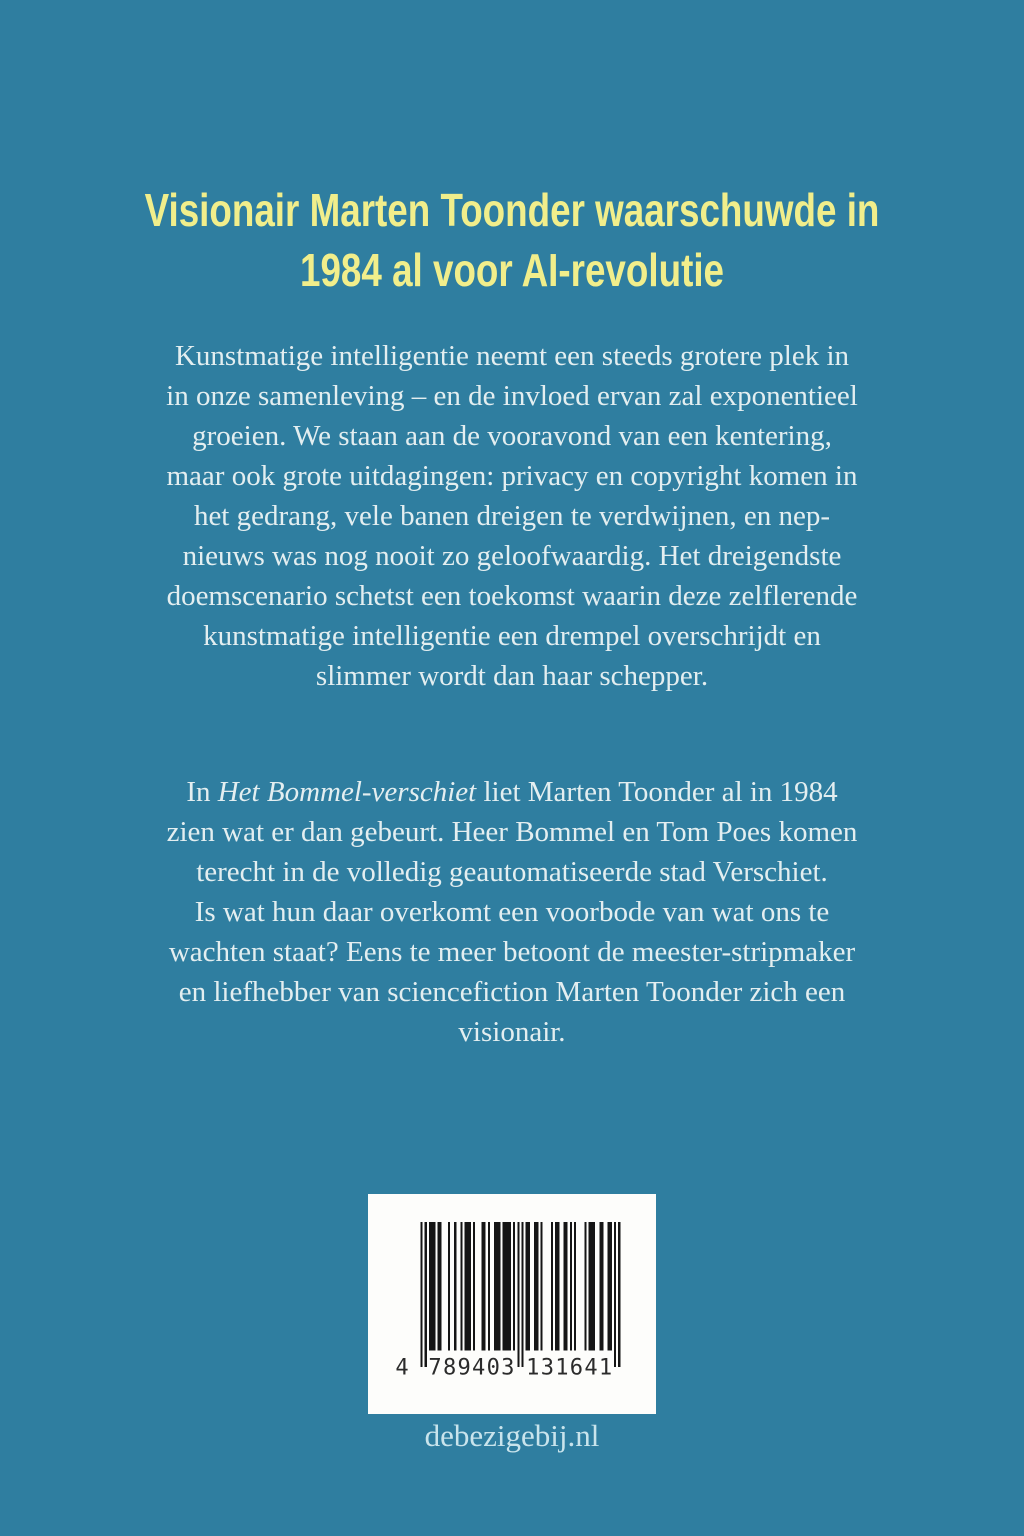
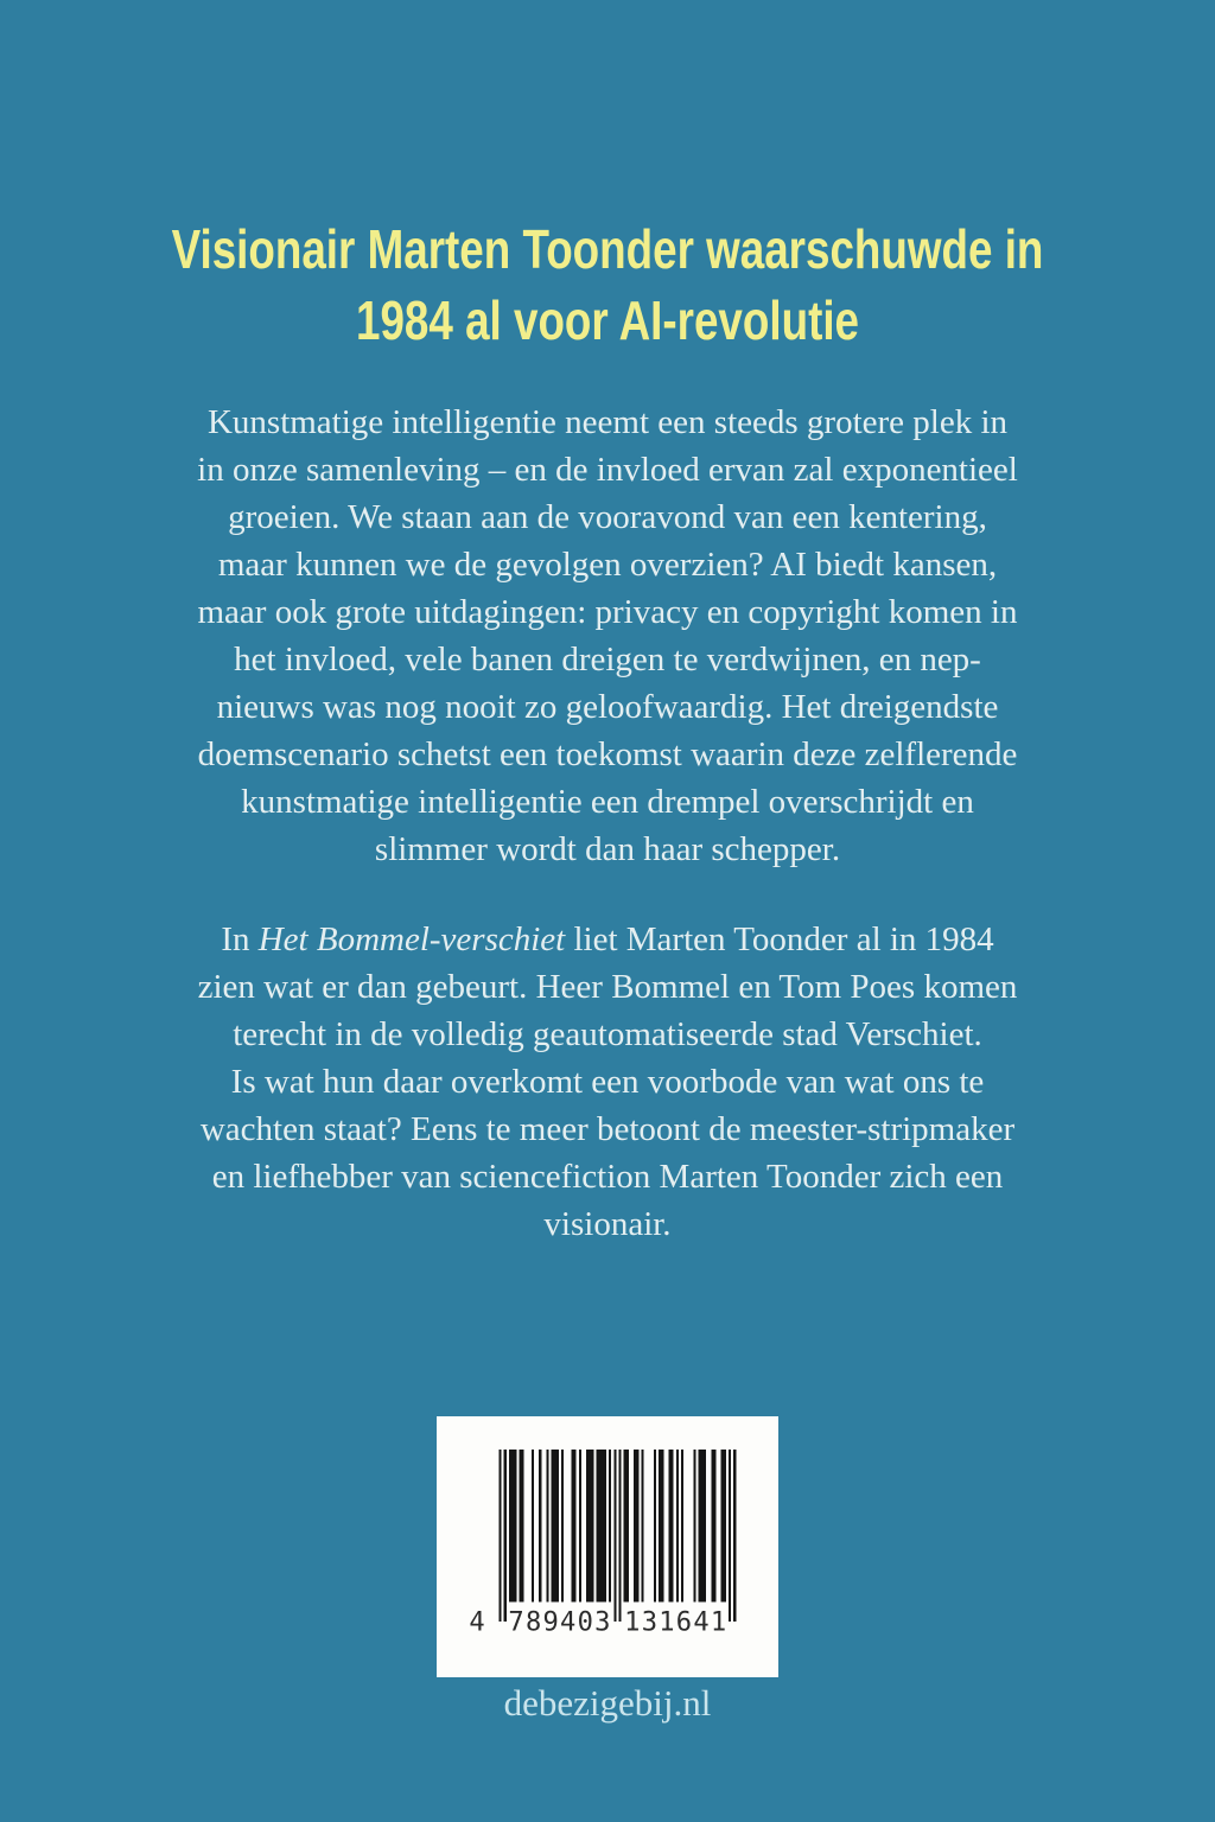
  Visionair Marten Toonder waarschuwde in 1984 al voor AI-revolutie
  Kunstmatige intelligentie neemt een steeds grotere plek in
  in onze samenleving – en de invloed ervan zal exponentieel
  groeien. We staan aan de vooravond van een kentering,
+ maar kunnen we de gevolgen overzien? AI biedt kansen,
  maar ook grote uitdagingen: privacy en copyright komen in
- het gedrang, vele banen dreigen te verdwijnen, en nep-
+ het invloed, vele banen dreigen te verdwijnen, en nep-
  nieuws was nog nooit zo geloofwaardig. Het dreigendste
  doemscenario schetst een toekomst waarin deze zelflerende
  kunstmatige intelligentie een drempel overschrijdt en
  slimmer wordt dan haar schepper.
  In Het Bommel-verschiet liet Marten Toonder al in 1984
  zien wat er dan gebeurt. Heer Bommel en Tom Poes komen
  terecht in de volledig geautomatiseerde stad Verschiet.
  Is wat hun daar overkomt een voorbode van wat ons te
  wachten staat? Eens te meer betoont de meester-stripmaker
  en liefhebber van sciencefiction Marten Toonder zich een
  visionair.
  4
  789403
  131641
  debezigebij.nl
